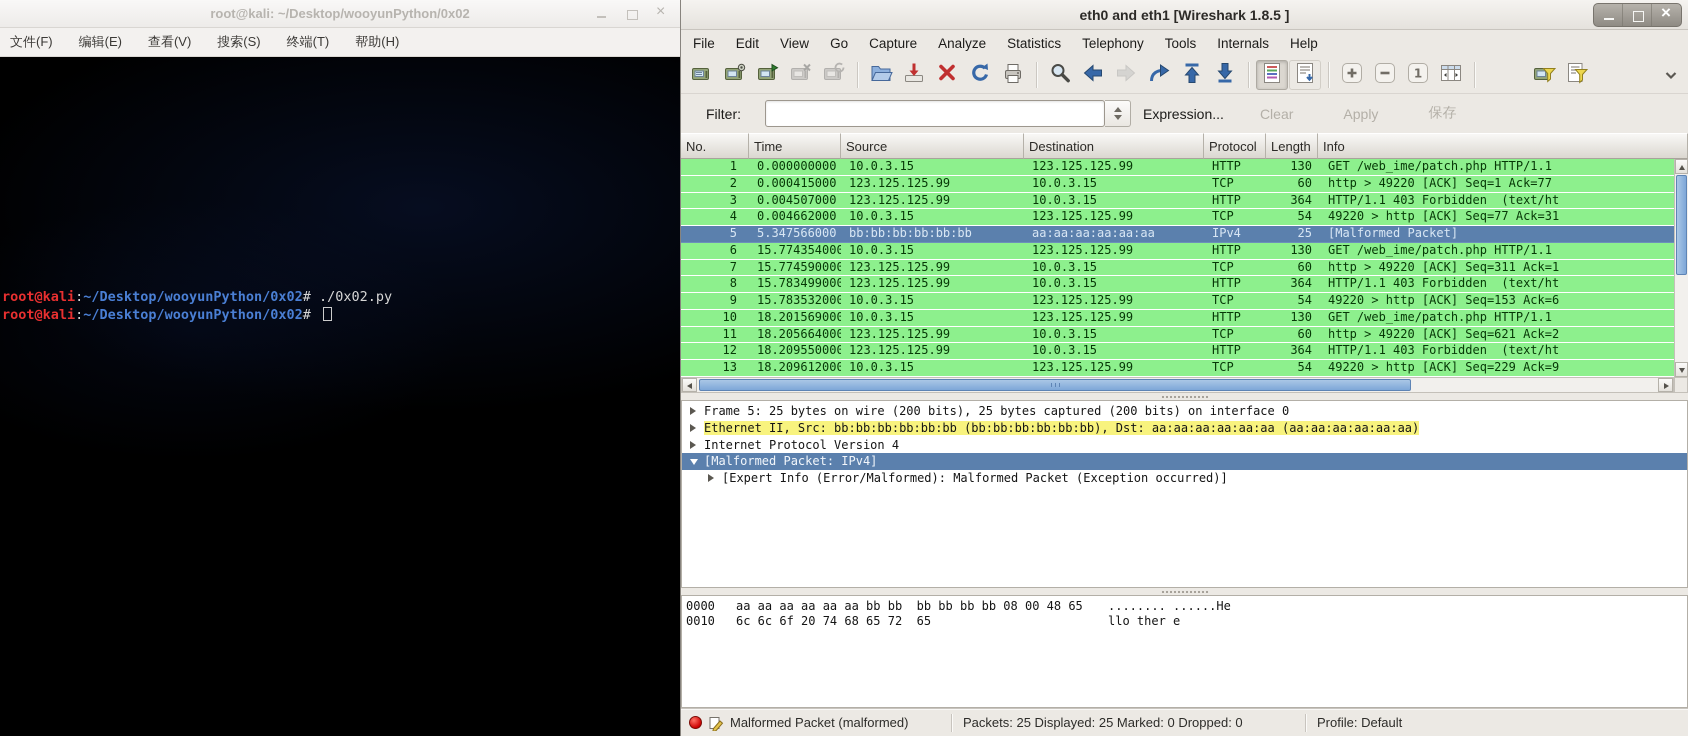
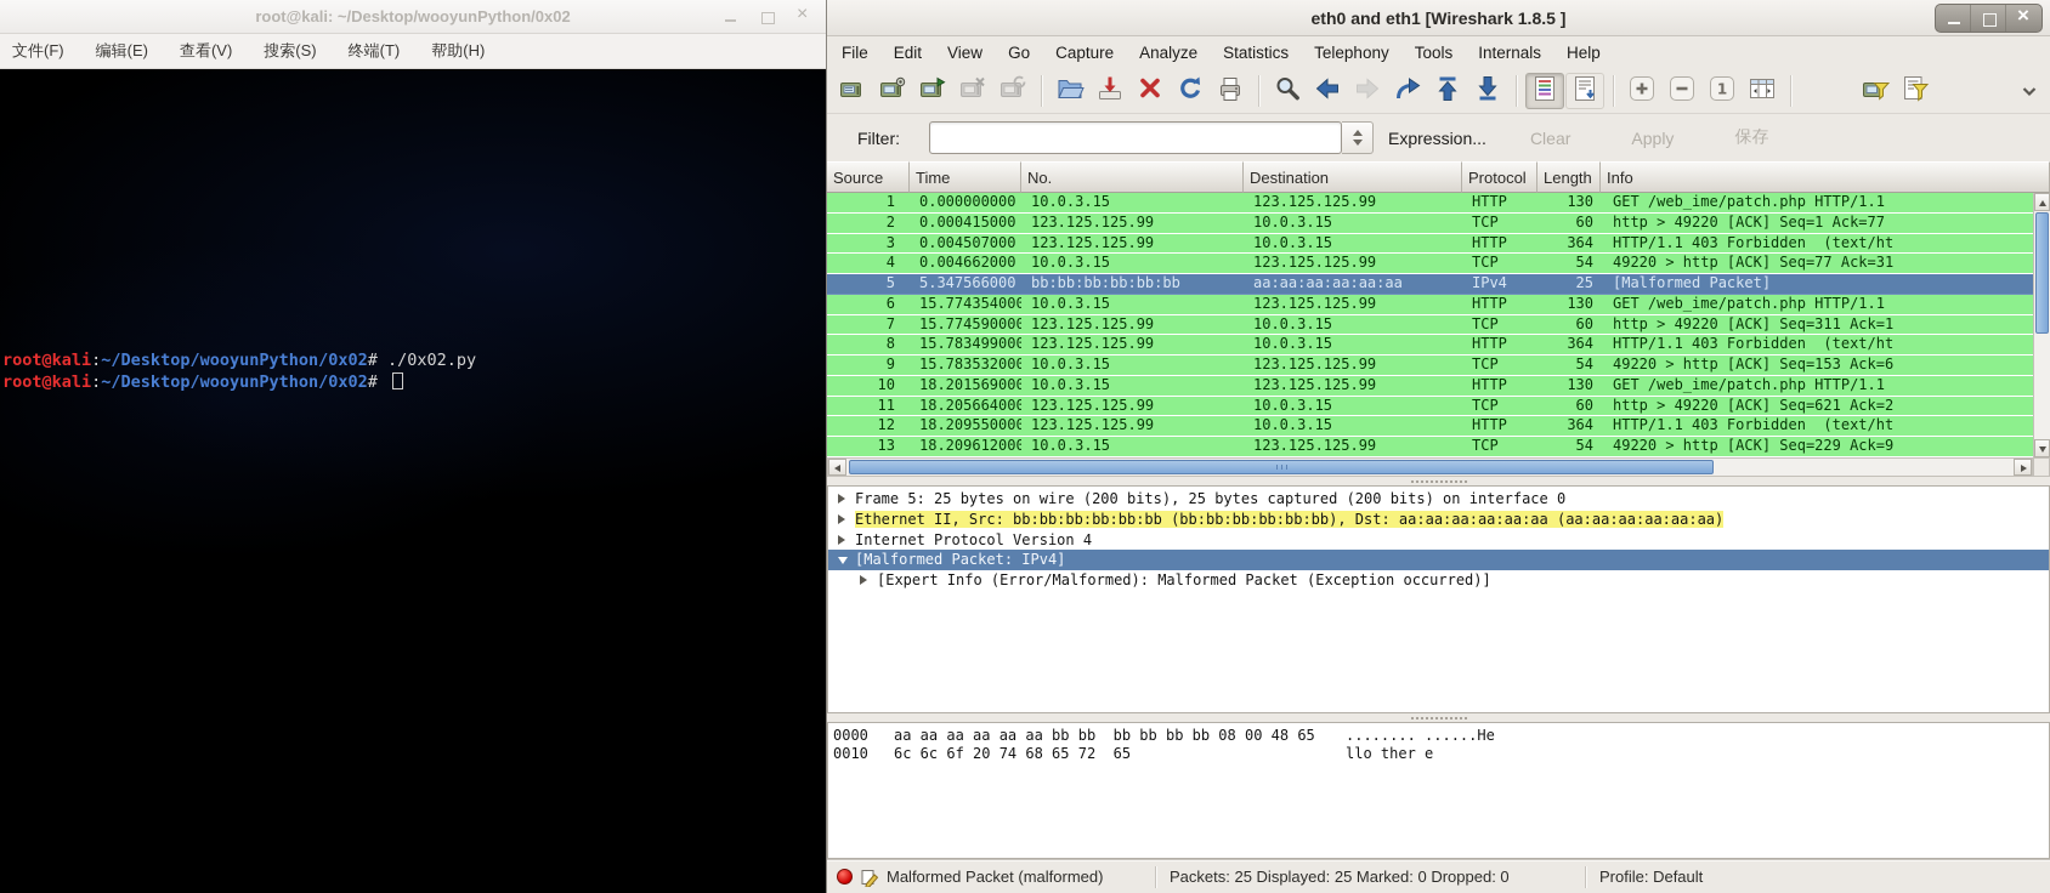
  root@kali: ~/Desktop/wooyunPython/0x02
  文件(F)
  编辑(E)
  查看(V)
  搜索(S)
  终端(T)
  帮助(H)
  root@kali:~/Desktop/wooyunPython/0x02# ./0x02.py
  root@kali:~/Desktop/wooyunPython/0x02#
  eth0 and eth1 [Wireshark 1.8.5 ]
  File
  Edit
  View
  Go
  Capture
  Analyze
  Statistics
  Telephony
  Tools
  Internals
  Help
  1
  Filter:
  Expression...
  Clear
  Apply
  保存
- No.
+ Source
  Time
- Source
+ No.
  Destination
  Protocol
  Length
  Info
  1
  0.000000000
  10.0.3.15
  123.125.125.99
  HTTP
  130
  GET /web_ime/patch.php HTTP/1.1
  2
  0.000415000
  123.125.125.99
  10.0.3.15
  TCP
  60
  http > 49220 [ACK] Seq=1 Ack=77
  3
  0.004507000
  123.125.125.99
  10.0.3.15
  HTTP
  364
  HTTP/1.1 403 Forbidden (text/ht
  4
  0.004662000
  10.0.3.15
  123.125.125.99
  TCP
  54
  49220 > http [ACK] Seq=77 Ack=31
  5
  5.347566000
  bb:bb:bb:bb:bb:bb
  aa:aa:aa:aa:aa:aa
  IPv4
  25
  [Malformed Packet]
  6
  15.774354000
  10.0.3.15
  123.125.125.99
  HTTP
  130
  GET /web_ime/patch.php HTTP/1.1
  7
  15.774590000
  123.125.125.99
  10.0.3.15
  TCP
  60
  http > 49220 [ACK] Seq=311 Ack=1
  8
  15.783499000
  123.125.125.99
  10.0.3.15
  HTTP
  364
  HTTP/1.1 403 Forbidden (text/ht
  9
  15.783532000
  10.0.3.15
  123.125.125.99
  TCP
  54
  49220 > http [ACK] Seq=153 Ack=6
  10
  18.201569000
  10.0.3.15
  123.125.125.99
  HTTP
  130
  GET /web_ime/patch.php HTTP/1.1
  11
  18.205664000
  123.125.125.99
  10.0.3.15
  TCP
  60
  http > 49220 [ACK] Seq=621 Ack=2
  12
  18.209550000
  123.125.125.99
  10.0.3.15
  HTTP
  364
  HTTP/1.1 403 Forbidden (text/ht
  13
  18.209612000
  10.0.3.15
  123.125.125.99
  TCP
  54
  49220 > http [ACK] Seq=229 Ack=9
  Frame 5: 25 bytes on wire (200 bits), 25 bytes captured (200 bits) on interface 0
  Ethernet II, Src: bb:bb:bb:bb:bb:bb (bb:bb:bb:bb:bb:bb), Dst: aa:aa:aa:aa:aa:aa (aa:aa:aa:aa:aa:aa)
  Internet Protocol Version 4
  [Malformed Packet: IPv4]
  [Expert Info (Error/Malformed): Malformed Packet (Exception occurred)]
  0000
  aa aa aa aa aa aa bb bb bb bb bb bb 08 00 48 65
  ........ ......He
  0010
  6c 6c 6f 20 74 68 65 72 65
  llo ther e
  Malformed Packet (malformed)
  Packets: 25 Displayed: 25 Marked: 0 Dropped: 0
  Profile: Default
